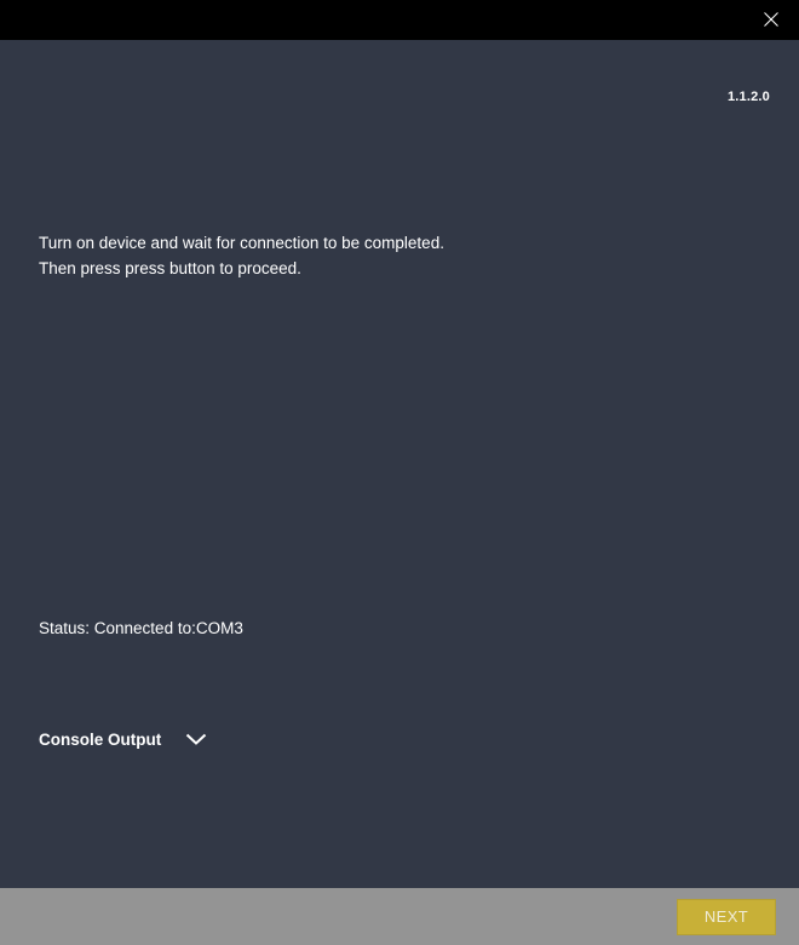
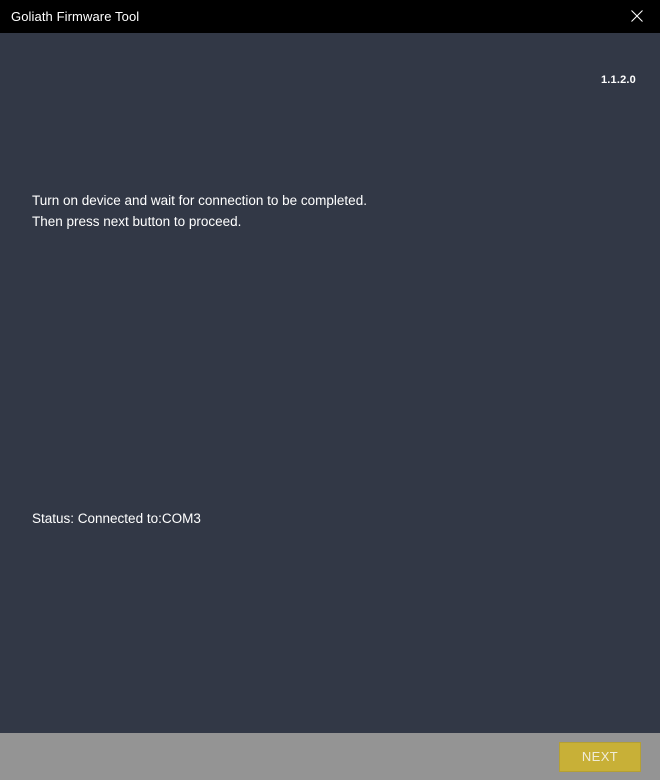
+ Goliath Firmware Tool
  1.1.2.0
  Turn on device and wait for connection to be completed.
- Then press press button to proceed.
+ Then press next button to proceed.
  Status: Connected to:COM3
- Console Output
  NEXT
